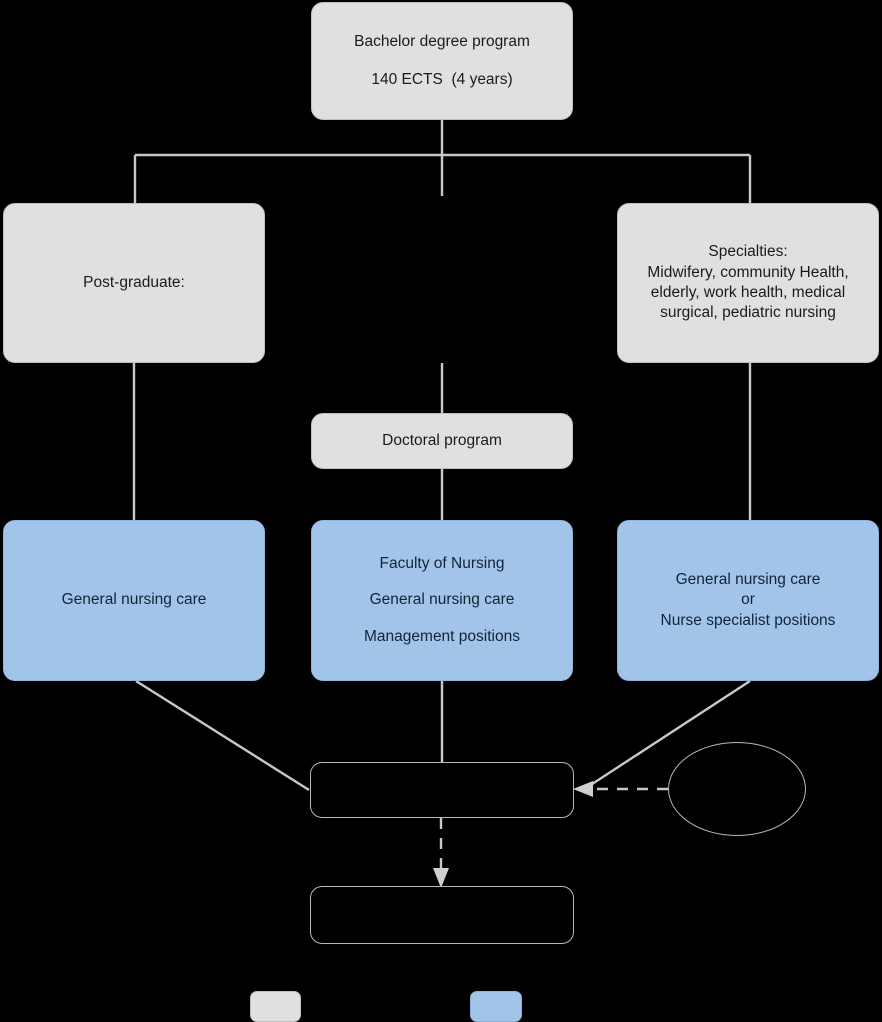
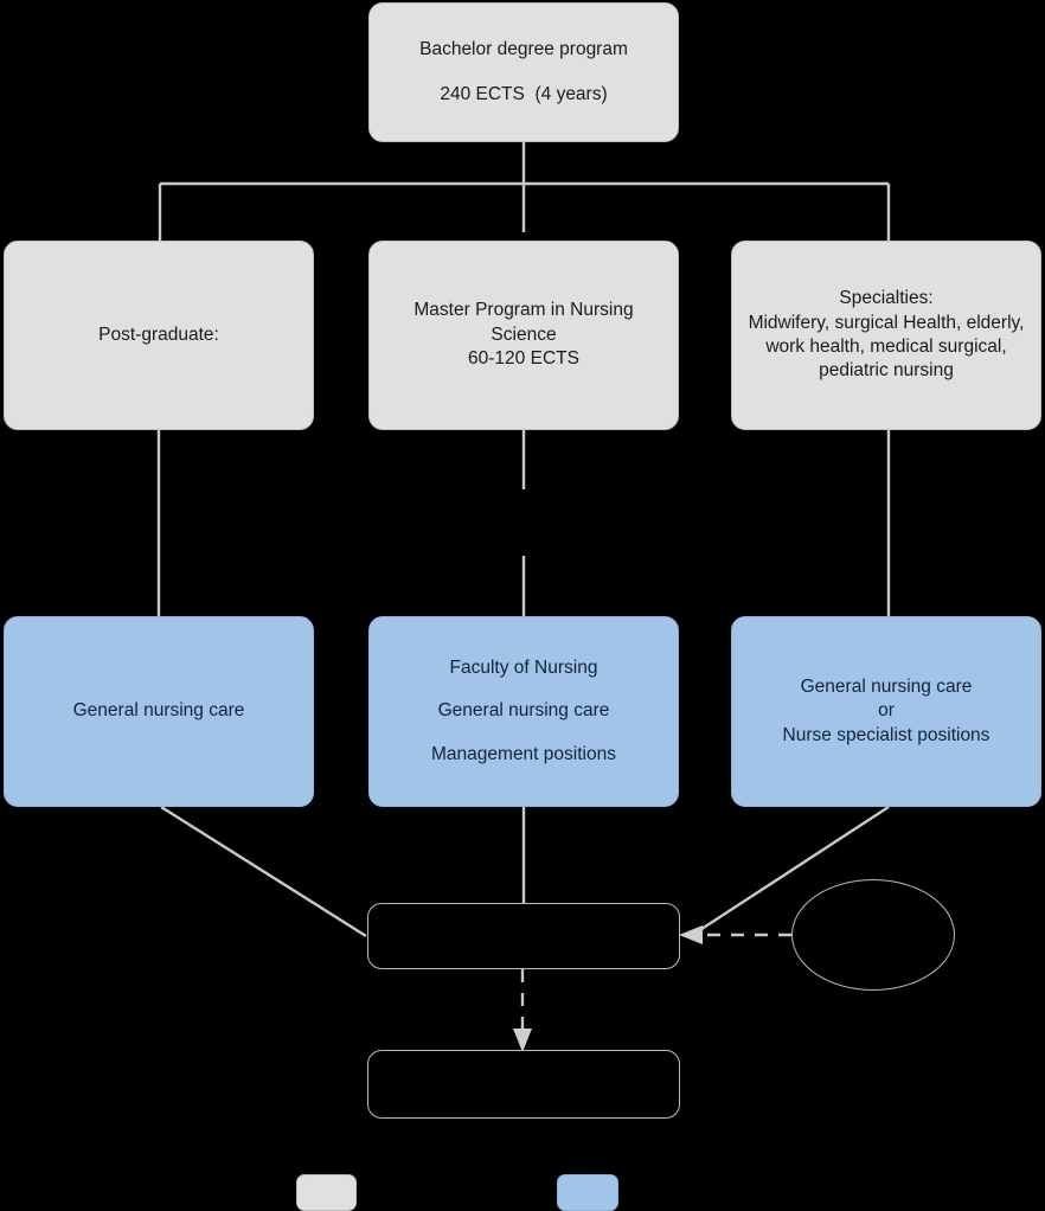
  Bachelor degree program
- 140 ECTS (4 years)
+ 240 ECTS (4 years)
  Post-graduate:
+ Master Program in Nursing Science
+ 60-120 ECTS
  Specialties:
- Midwifery, community Health, elderly, work health, medical surgical, pediatric nursing
+ Midwifery, surgical Health, elderly, work health, medical surgical, pediatric nursing
- Doctoral program
  General nursing care
  Faculty of Nursing
  General nursing care
  Management positions
  General nursing care
  or
  Nurse specialist positions
